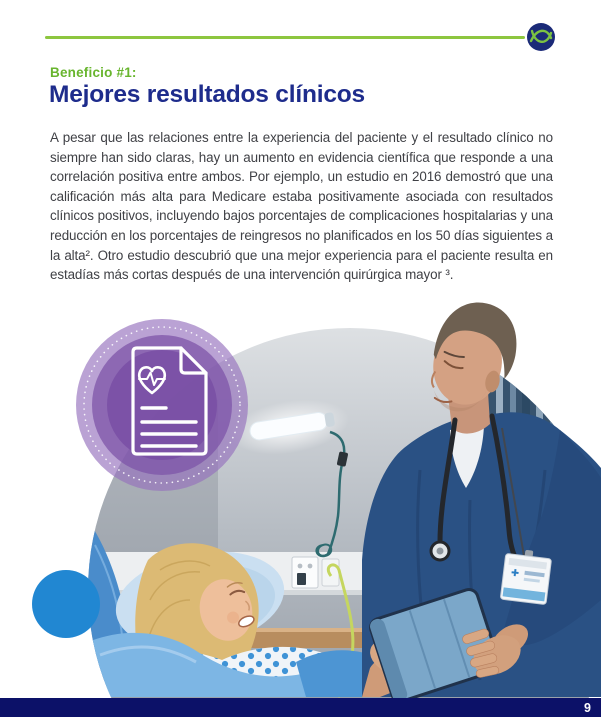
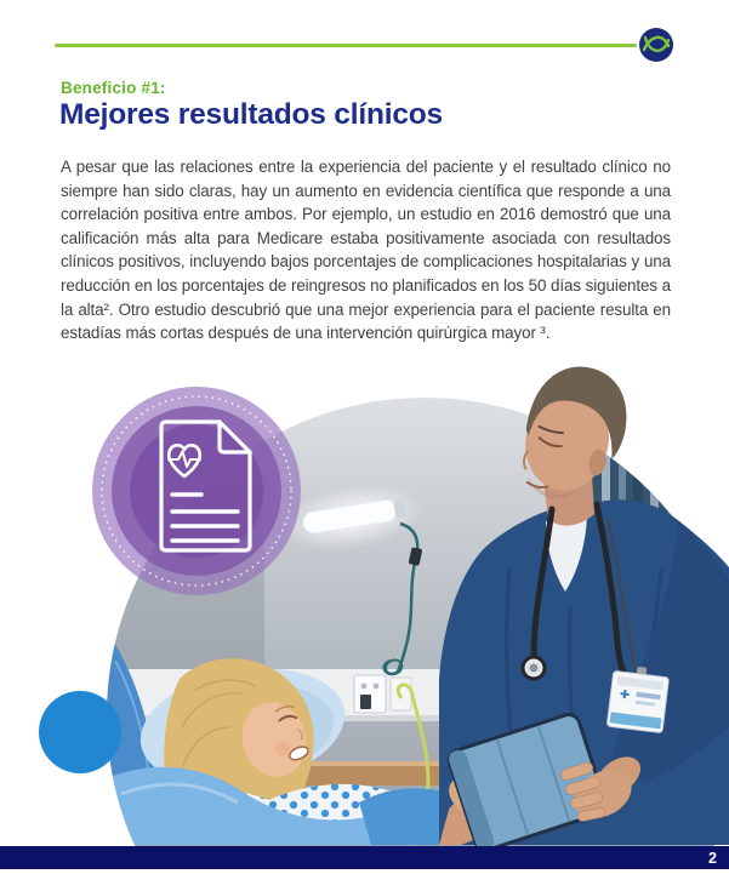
  Beneficio #1:
  Mejores resultados clínicos
  A pesar que las relaciones entre la experiencia del paciente y el resultado clínico no siempre han sido claras, hay un aumento en evidencia científica que responde a una correlación positiva entre ambos. Por ejemplo, un estudio en 2016 demostró que una calificación más alta para Medicare estaba positivamente asociada con resultados clínicos positivos, incluyendo bajos porcentajes de complicaciones hospitalarias y una reducción en los porcentajes de reingresos no planificados en los 50 días siguientes a la alta². Otro estudio descubrió que una mejor experiencia para el paciente resulta en estadías más cortas después de una intervención quirúrgica mayor ³.
- 9
+ 2
